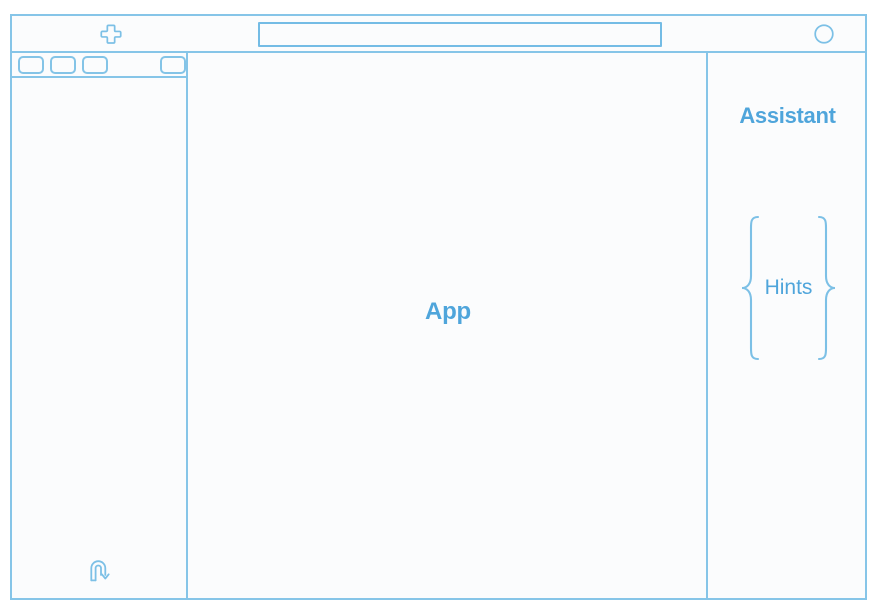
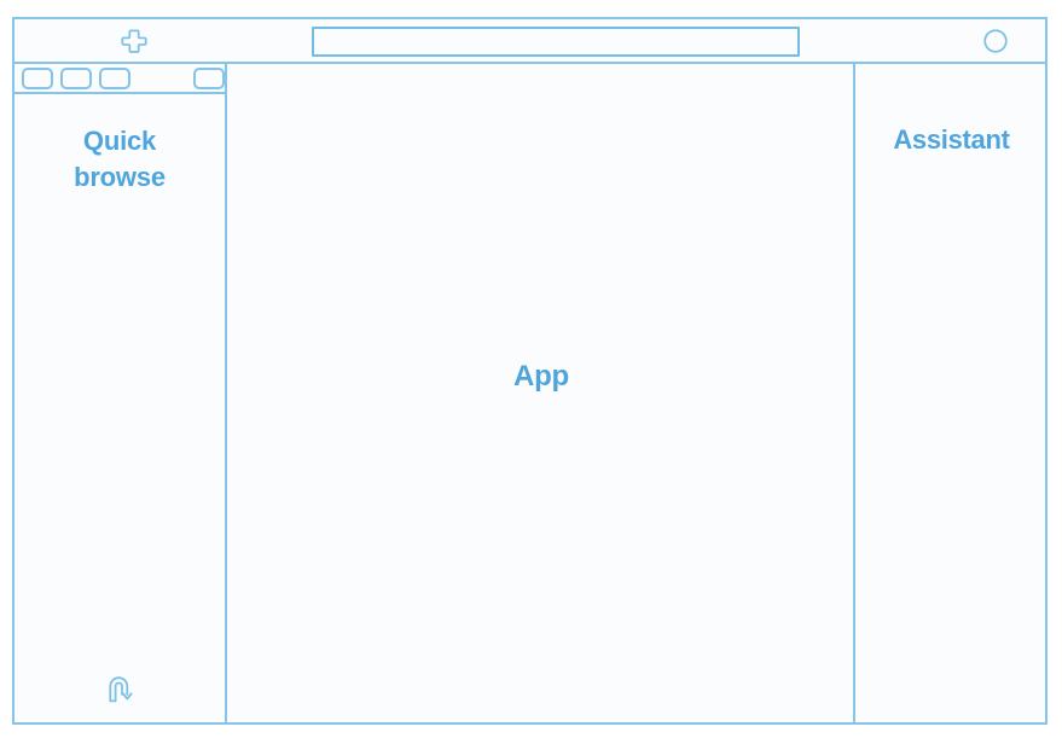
+ Quick
+ browse
  App
  Assistant
- Hints
